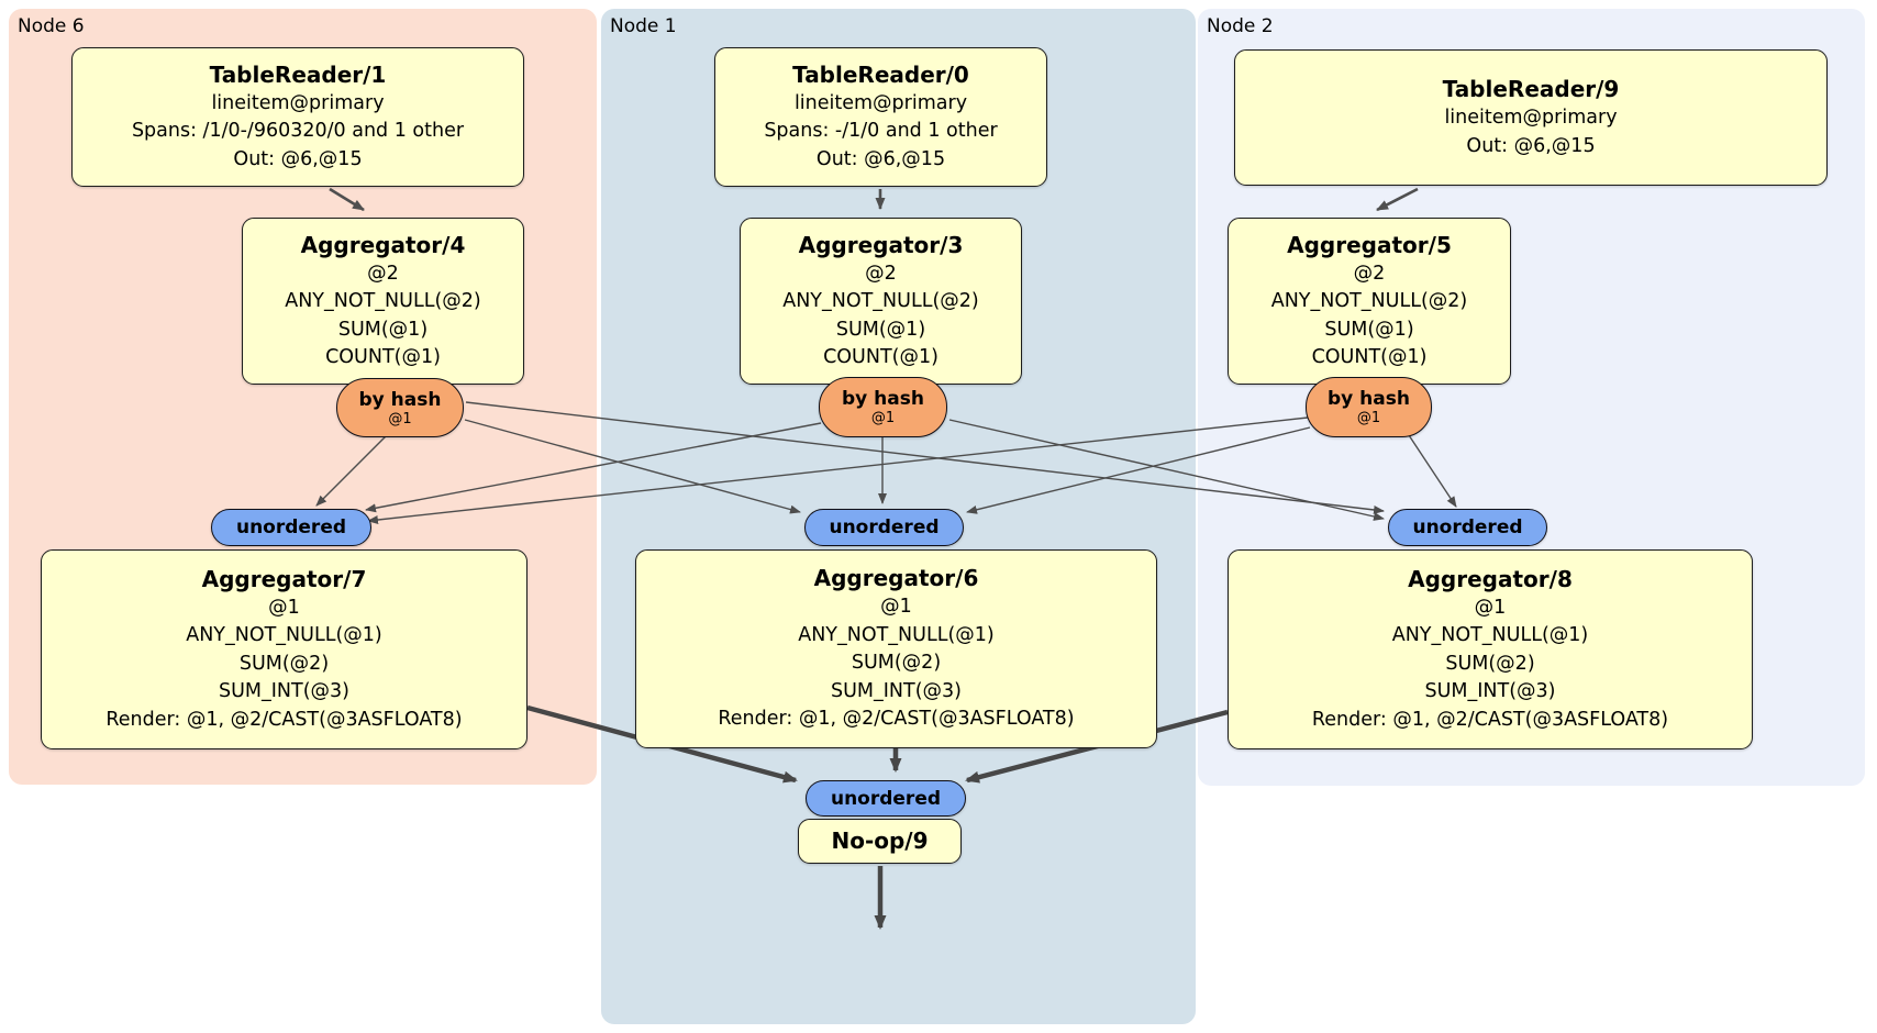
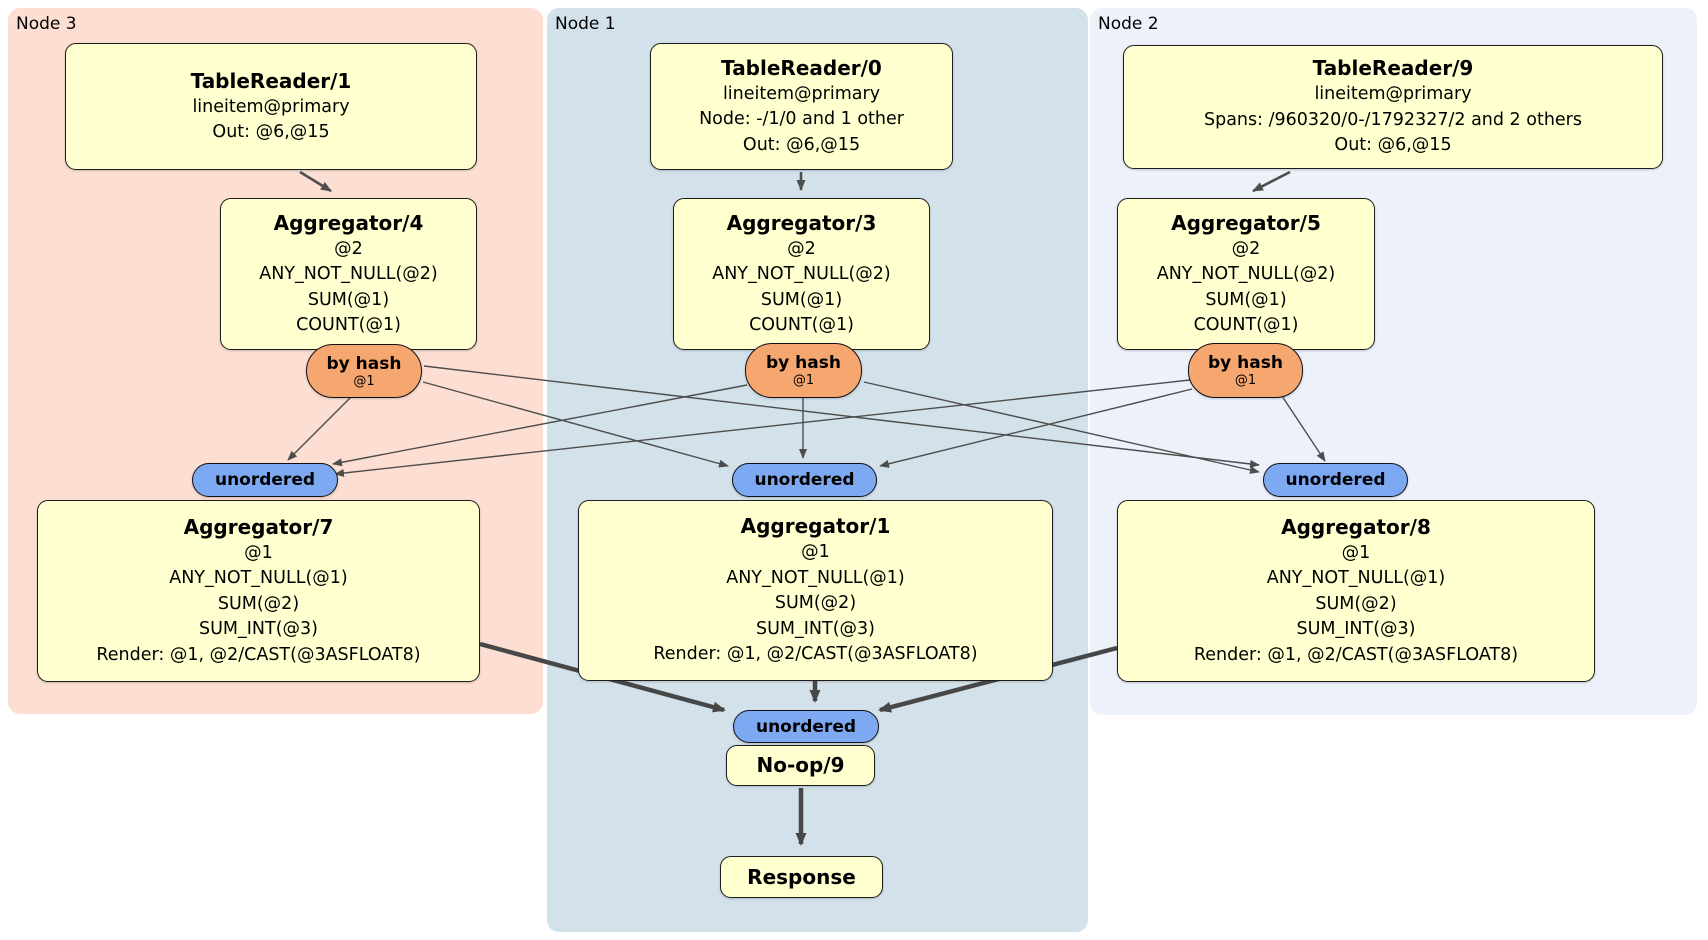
- Node 6
+ Node 3
  Node 1
  Node 2
  TableReader/1
  lineitem@primary
- Spans: /1/0-/960320/0 and 1 other
  Out: @6,@15
  TableReader/0
  lineitem@primary
- Spans: -/1/0 and 1 other
+ Node: -/1/0 and 1 other
  Out: @6,@15
  TableReader/9
  lineitem@primary
+ Spans: /960320/0-/1792327/2 and 2 others
  Out: @6,@15
  Aggregator/4
  @2
  ANY_NOT_NULL(@2)
  SUM(@1)
  COUNT(@1)
  Aggregator/3
  @2
  ANY_NOT_NULL(@2)
  SUM(@1)
  COUNT(@1)
  Aggregator/5
  @2
  ANY_NOT_NULL(@2)
  SUM(@1)
  COUNT(@1)
  Aggregator/7
  @1
  ANY_NOT_NULL(@1)
  SUM(@2)
  SUM_INT(@3)
  Render: @1, @2/CAST(@3ASFLOAT8)
- Aggregator/6
+ Aggregator/1
  @1
  ANY_NOT_NULL(@1)
  SUM(@2)
  SUM_INT(@3)
  Render: @1, @2/CAST(@3ASFLOAT8)
  Aggregator/8
  @1
  ANY_NOT_NULL(@1)
  SUM(@2)
  SUM_INT(@3)
  Render: @1, @2/CAST(@3ASFLOAT8)
  No-op/9
+ Response
  by hash
  @1
  by hash
  @1
  by hash
  @1
  unordered
  unordered
  unordered
  unordered
